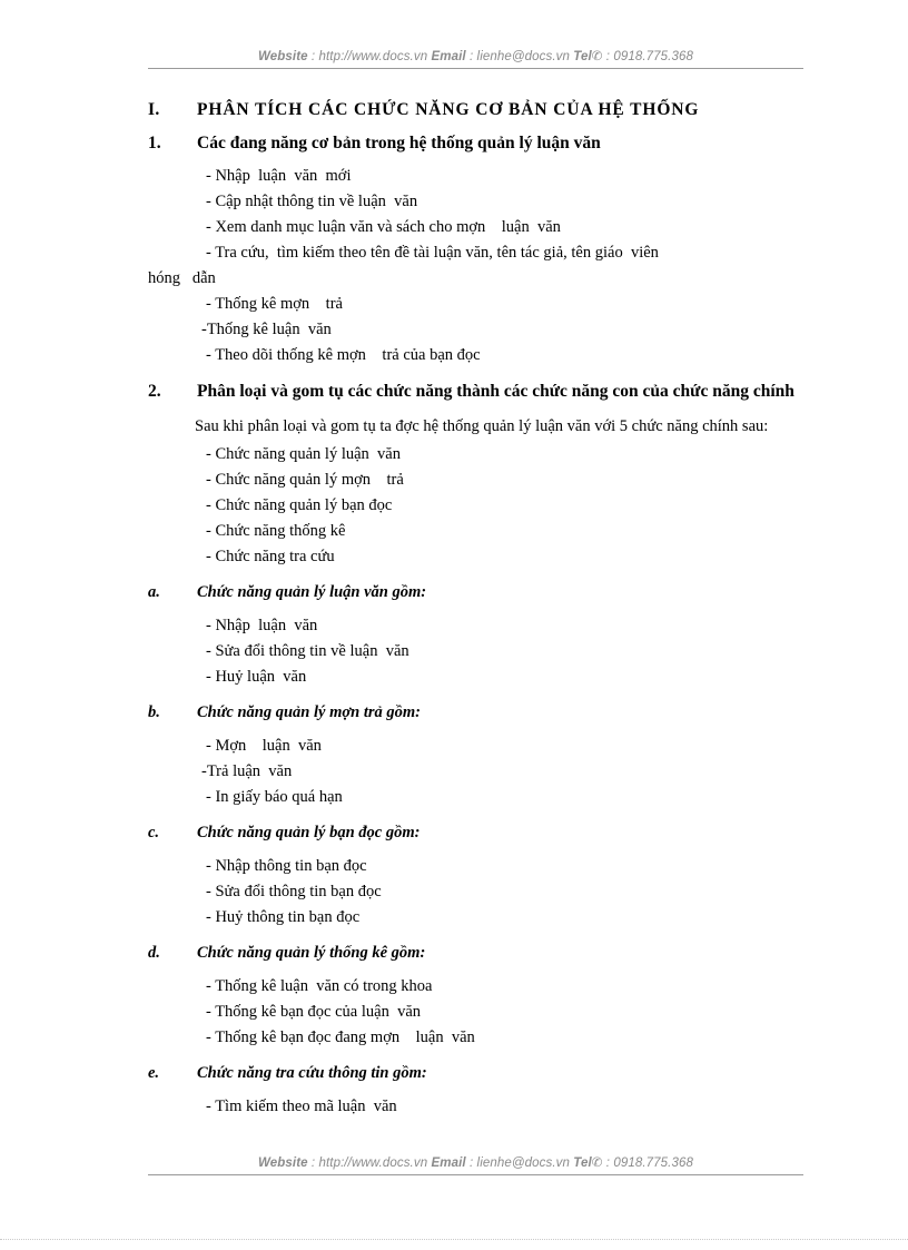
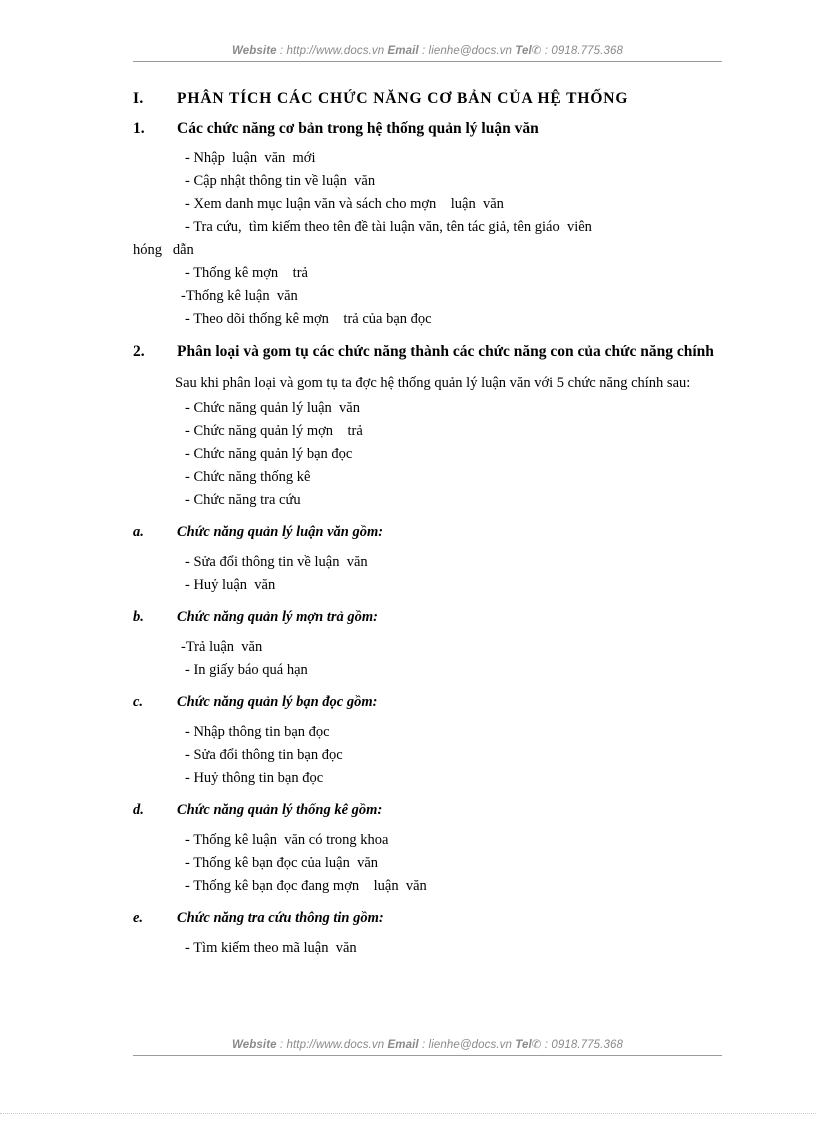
  Website : http://www.docs.vn Email : lienhe@docs.vn Tel✆ : 0918.775.368
  I.
  PHÂN TÍCH CÁC CHỨC NĂNG CƠ BẢN CỦA HỆ THỐNG
  1.
- Các đang năng cơ bản trong hệ thống quản lý luận văn
+ Các chức năng cơ bản trong hệ thống quản lý luận văn
  - Nhập luận văn mới
  - Cập nhật thông tin về luận văn
  - Xem danh mục luận văn và sách cho mợn luận văn
  - Tra cứu, tìm kiếm theo tên đề tài luận văn, tên tác giả, tên giáo viên
  hóng dẫn
  - Thống kê mợn trả
  -Thống kê luận văn
  - Theo dõi thống kê mợn trả của bạn đọc
  2.
  Phân loại và gom tụ các chức năng thành các chức năng con của chức năng chính
  Sau khi phân loại và gom tụ ta đợc hệ thống quản lý luận văn với 5 chức năng chính sau:
  - Chức năng quản lý luận văn
  - Chức năng quản lý mợn trả
  - Chức năng quản lý bạn đọc
  - Chức năng thống kê
  - Chức năng tra cứu
  a.
  Chức năng quản lý luận văn gồm:
- - Nhập luận văn
  - Sửa đổi thông tin về luận văn
  - Huỷ luận văn
  b.
  Chức năng quản lý mợn trả gồm:
- - Mợn luận văn
  -Trả luận văn
  - In giấy báo quá hạn
  c.
  Chức năng quản lý bạn đọc gồm:
  - Nhập thông tin bạn đọc
  - Sửa đổi thông tin bạn đọc
  - Huỷ thông tin bạn đọc
  d.
  Chức năng quản lý thống kê gồm:
  - Thống kê luận văn có trong khoa
  - Thống kê bạn đọc của luận văn
  - Thống kê bạn đọc đang mợn luận văn
  e.
  Chức năng tra cứu thông tin gồm:
  - Tìm kiếm theo mã luận văn
  Website : http://www.docs.vn Email : lienhe@docs.vn Tel✆ : 0918.775.368
